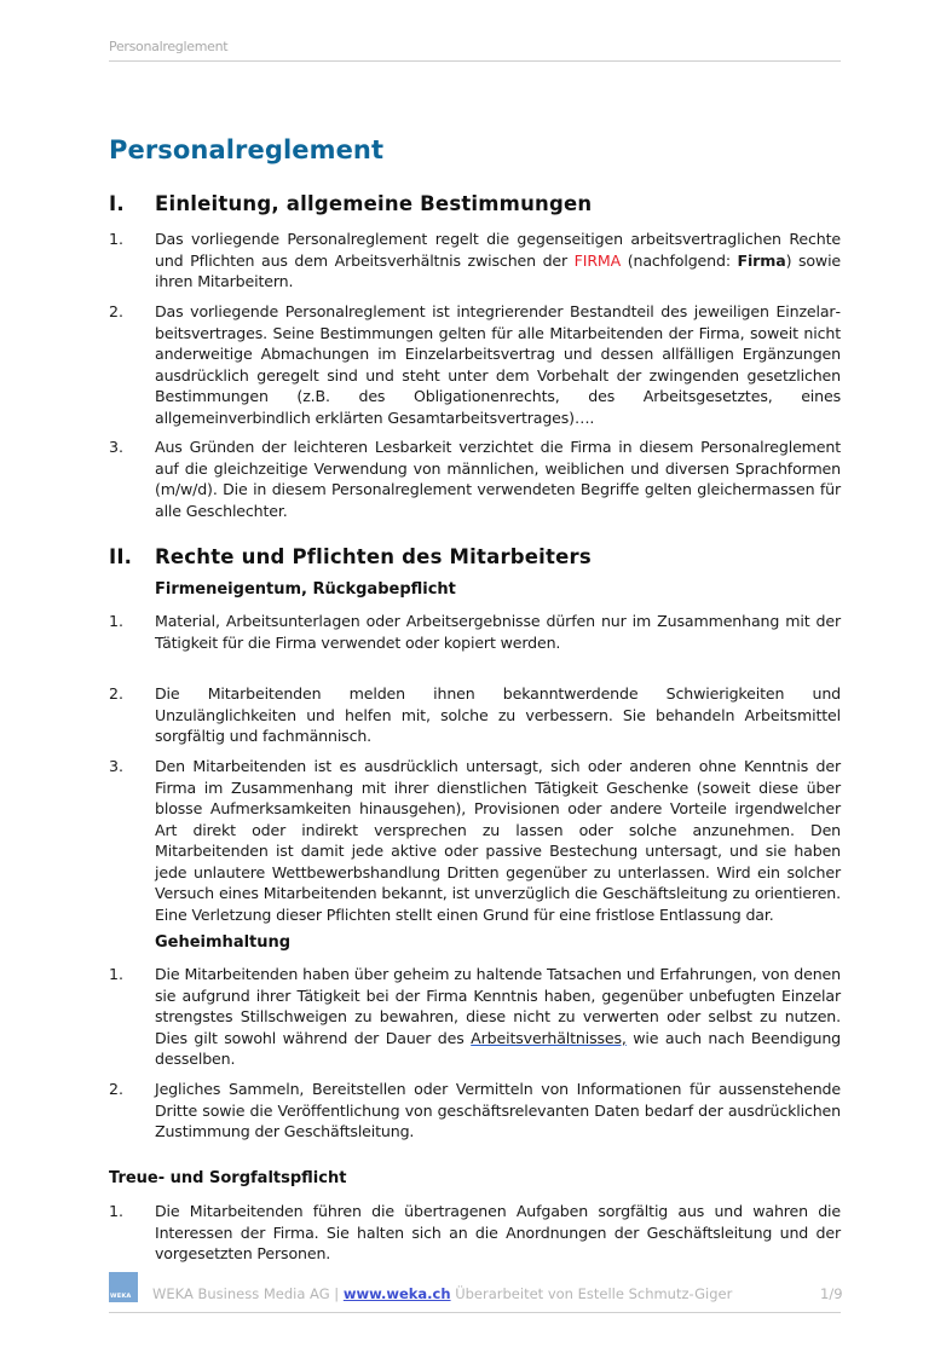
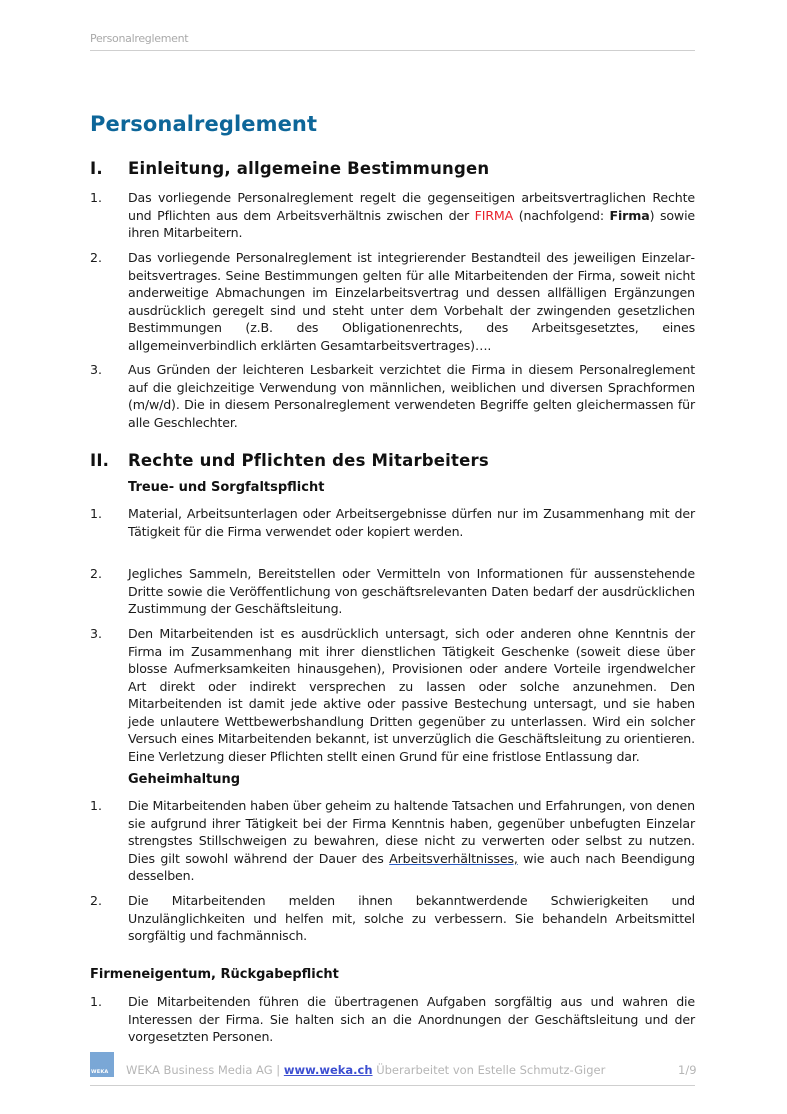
  Personalreglement
  Personalreglement
  I. Einleitung, allgemeine Bestimmungen
  1.
  Das vorliegende Personalreglement regelt die gegenseitigen arbeitsvertraglichen Rechte und Pflichten aus dem Arbeitsverhältnis zwischen der FIRMA (nachfolgend: Firma) sowie ihren Mitarbeitern.
  2.
  Das vorliegende Personalreglement ist integrierender Bestandteil des jeweiligen Einzelar­beitsvertrages. Seine Bestimmungen gelten für alle Mitarbeitenden der Firma, soweit nicht anderweitige Abmachungen im Einzelarbeitsvertrag und dessen allfälligen Ergänzungen aus­drücklich geregelt sind und steht unter dem Vorbehalt der zwingenden gesetzlichen Bestim­mungen (z.B. des Obligationenrechts, des Arbeitsgesetztes, eines allgemeinverbindlich er­klärten Gesamtarbeitsvertrages)….
  3.
  Aus Gründen der leichteren Lesbarkeit verzichtet die Firma in diesem Personalreglement auf die gleichzeitige Verwendung von männlichen, weiblichen und diversen Sprachformen (m/w/d). Die in diesem Personalreglement verwendeten Begriffe gelten gleichermassen für alle Geschlechter.
  II. Rechte und Pflichten des Mitarbeiters
- Firmeneigentum, Rückgabepflicht
+ Treue- und Sorgfaltspflicht
  1.
  Material, Arbeitsunterlagen oder Arbeitsergebnisse dürfen nur im Zusammenhang mit der Tätigkeit für die Firma verwendet oder kopiert werden.
  2.
- Die Mitarbeitenden melden ihnen bekanntwerdende Schwierigkeiten und Unzulänglichkeiten und helfen mit, solche zu verbessern. Sie behandeln Arbeitsmittel sorgfältig und fachmän­nisch.
+ Jegliches Sammeln, Bereitstellen oder Vermitteln von Informationen für aussenstehende Dritte sowie die Veröffentlichung von geschäftsrelevanten Daten bedarf der ausdrücklichen Zustimmung der Geschäftsleitung.
  3.
  Den Mitarbeitenden ist es ausdrücklich untersagt, sich oder anderen ohne Kenntnis der Firma im Zusammenhang mit ihrer dienstlichen Tätigkeit Geschenke (soweit diese über blosse Aufmerksamkeiten hinausgehen), Provisionen oder andere Vorteile irgendwelcher Art direkt oder indirekt versprechen zu lassen oder solche anzunehmen. Den Mitarbeitenden ist damit jede aktive oder passive Bestechung untersagt, und sie haben jede unlautere Wettbewerbs­handlung Dritten gegenüber zu unterlassen. Wird ein solcher Versuch eines Mitarbeitenden bekannt, ist unverzüglich die Geschäftsleitung zu orientieren. Eine Verletzung dieser Pflichten stellt einen Grund für eine fristlose Entlassung dar.
  Geheimhaltung
  1.
  Die Mitarbeitenden haben über geheim zu haltende Tatsachen und Erfahrungen, von denen sie aufgrund ihrer Tätigkeit bei der Firma Kenntnis haben, gegenüber unbefugten Einzelar strengstes Stillschweigen zu bewahren, diese nicht zu verwerten oder selbst zu nutzen. Dies gilt sowohl während der Dauer des Arbeitsverhältnisses, wie auch nach Beendigung dessel­ben.
  2.
- Jegliches Sammeln, Bereitstellen oder Vermitteln von Informationen für aussenstehende Dritte sowie die Veröffentlichung von geschäftsrelevanten Daten bedarf der ausdrücklichen Zustimmung der Geschäftsleitung.
+ Die Mitarbeitenden melden ihnen bekanntwerdende Schwierigkeiten und Unzulänglichkeiten und helfen mit, solche zu verbessern. Sie behandeln Arbeitsmittel sorgfältig und fachmän­nisch.
- Treue- und Sorgfaltspflicht
+ Firmeneigentum, Rückgabepflicht
  1.
  Die Mitarbeitenden führen die übertragenen Aufgaben sorgfältig aus und wahren die Interes­sen der Firma. Sie halten sich an die Anordnungen der Geschäftsleitung und der vorgesetz­ten Personen.
  WEKA Business Media AG | www.weka.ch Überarbeitet von Estelle Schmutz-Giger
  1/9
